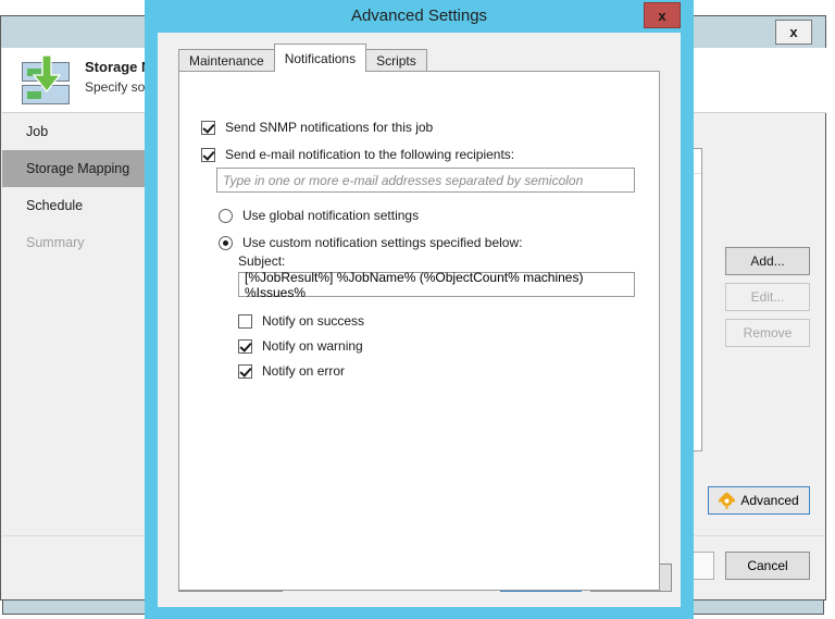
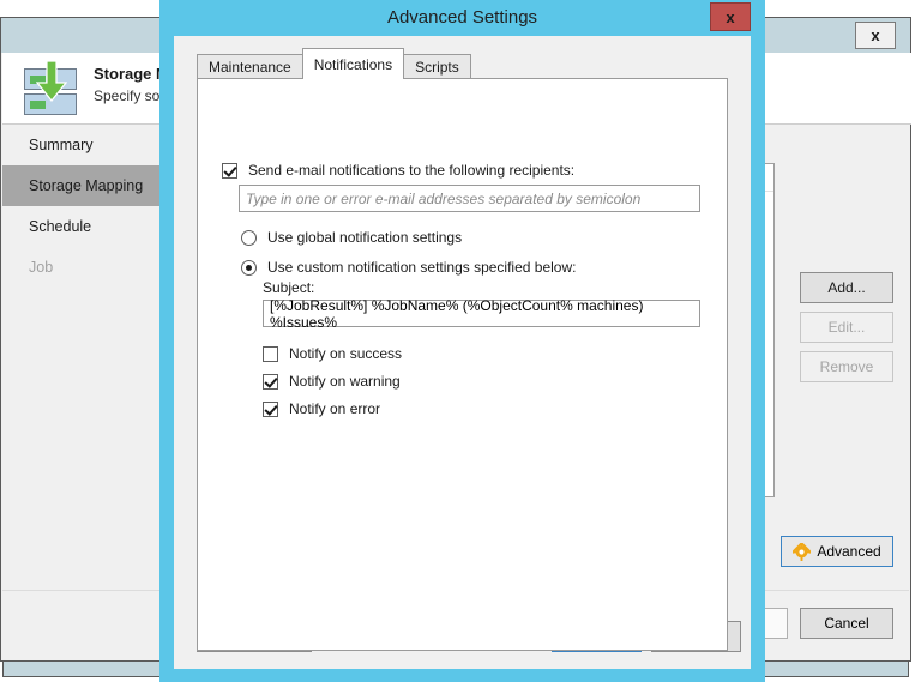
  x
  Storage
  Specify so
- Job
+ Summary
  Storage Mapping
  Schedule
- Summary
+ Job
  Add...
  Edit...
  Remove
  Advanced
  Cancel
  Advanced Settings
  x
  Maintenance
  Notifications
  Scripts
- Send SNMP notifications for this job
- Send e-mail notification to the following recipients:
+ Send e-mail notifications to the following recipients:
- Type in one or more e-mail addresses separated by semicolon
+ Type in one or error e-mail addresses separated by semicolon
  Use global notification settings
  Use custom notification settings specified below:
  Subject:
  [%JobResult%] %JobName% (%ObjectCount% machines) %Issues%
  Notify on success
  Notify on warning
  Notify on error
